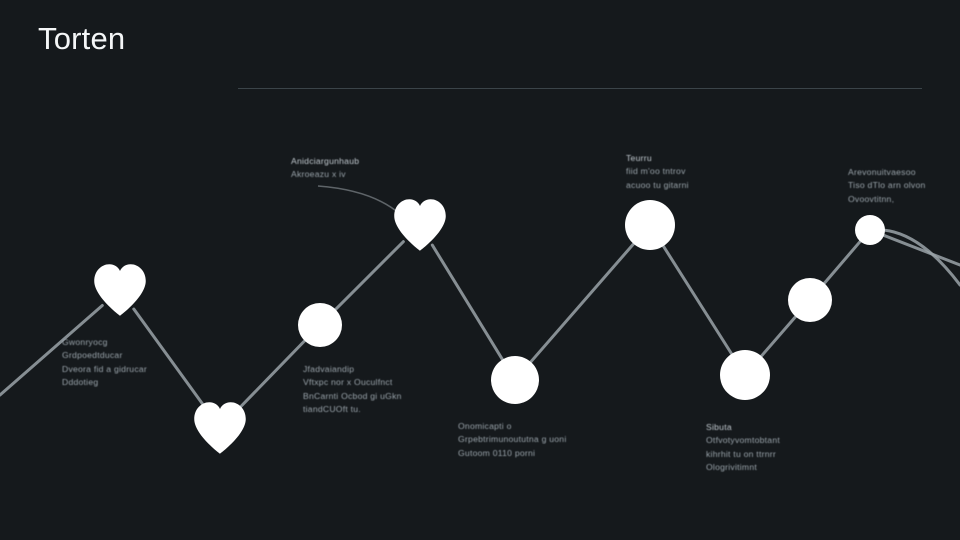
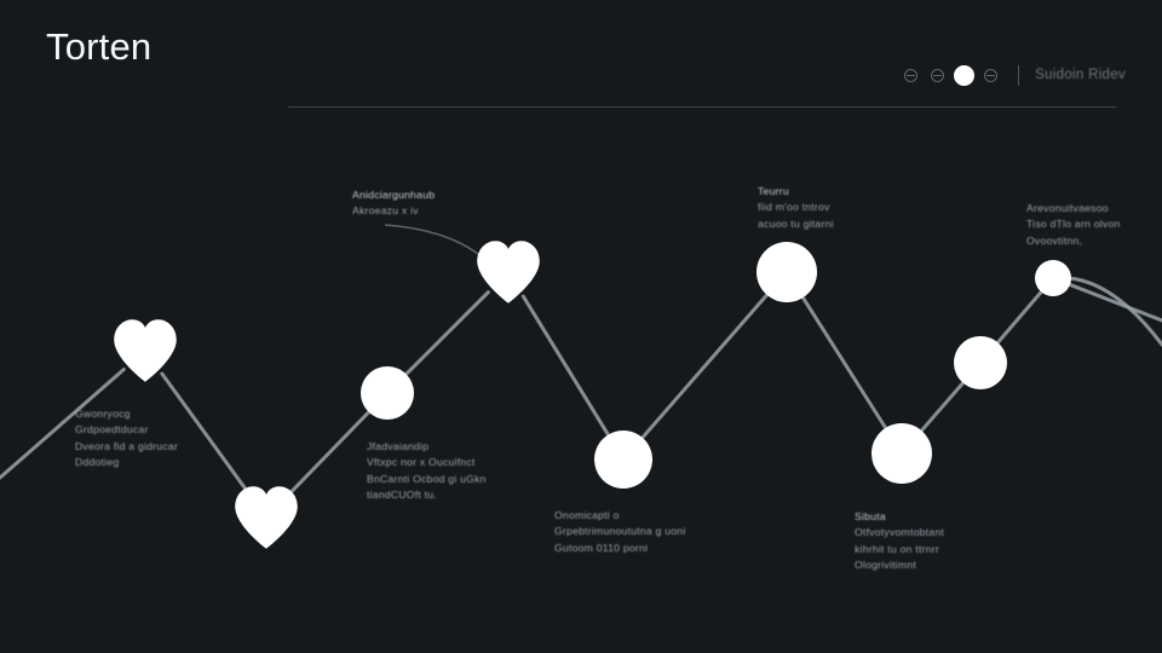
  Torten
+ Suidoin Ridev
  Gwonryocg
  Grdpoedtducar
  Dveora fid a gidrucar
  Dddotieg
  Anidciargunhaub
  Akroeazu x iv
  Jfadvaiandip
  Vftxpc nor x Ouculfnct
  BnCarnti Ocbod gi uGkn
  tiandCUOft tu.
  Onomicapti o
  Grpebtrimunoututna g uoni
  Gutoom 0110 porni
  Teurru
  fiid m'oo tntrov
  acuoo tu gitarni
  Sibuta
  Otfvotyvomtobtant
  kihrhit tu on ttrnrr
  Ologrivitimnt
  Arevonuitvaesoo
  Tiso dTlo arn olvon
  Ovoovtitnn,
